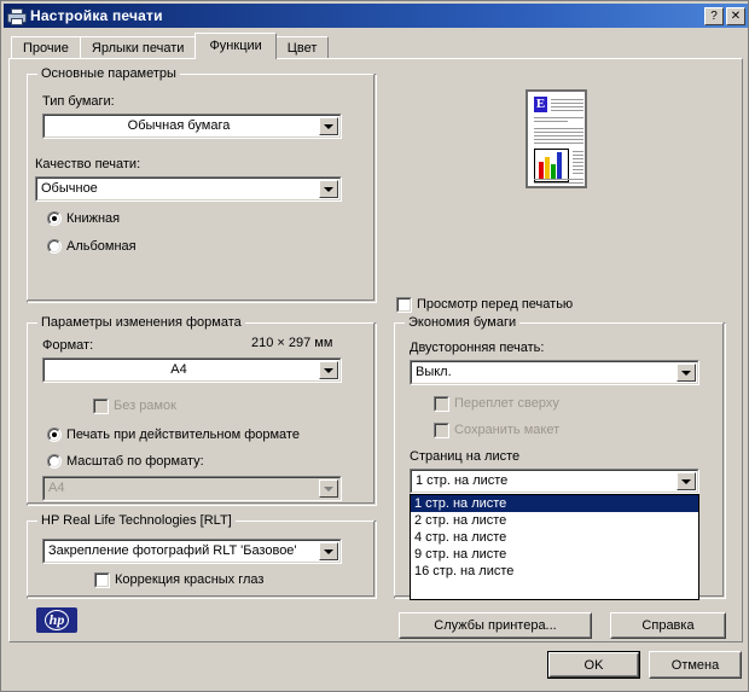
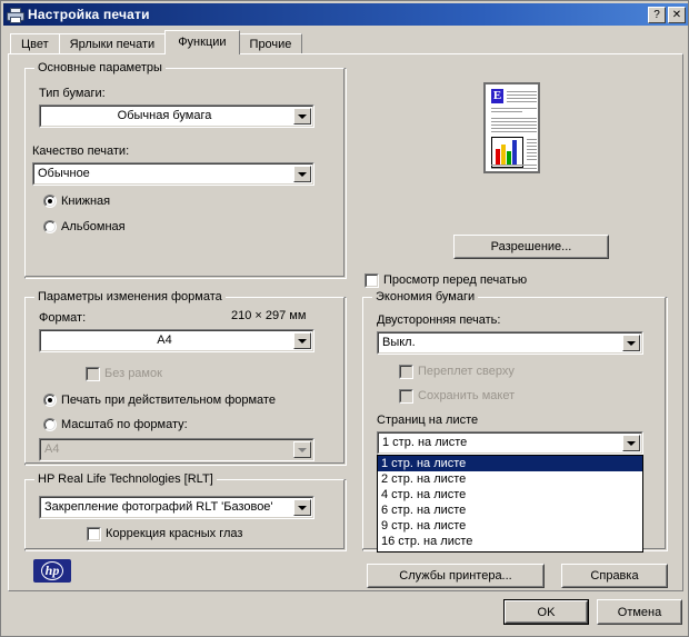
  Настройка печати
  ?
  ✕
- Прочие
+ Цвет
  Ярлыки печати
  Функции
- Цвет
+ Прочие
  Основные параметры
  Тип бумаги:
  Обычная бумага
  Качество печати:
  Обычное
  Книжная
  Альбомная
  Параметры изменения формата
  Формат:
  210 × 297 мм
  A4
  Без рамок
  Печать при действительном формате
  Масштаб по формату:
  A4
  HP Real Life Technologies [RLT]
  Закрепление фотографий RLT 'Базовое'
  Коррекция красных глаз
  hp
  E
+ Разрешение...
  Просмотр перед печатью
  Экономия бумаги
  Двусторонняя печать:
  Выкл.
  Переплет сверху
  Сохранить макет
  Страниц на листе
  1 стр. на листе
  1 стр. на листе
  2 стр. на листе
  4 стр. на листе
+ 6 стр. на листе
  9 стр. на листе
  16 стр. на листе
  Службы принтера...
  Справка
  OK
  Отмена
